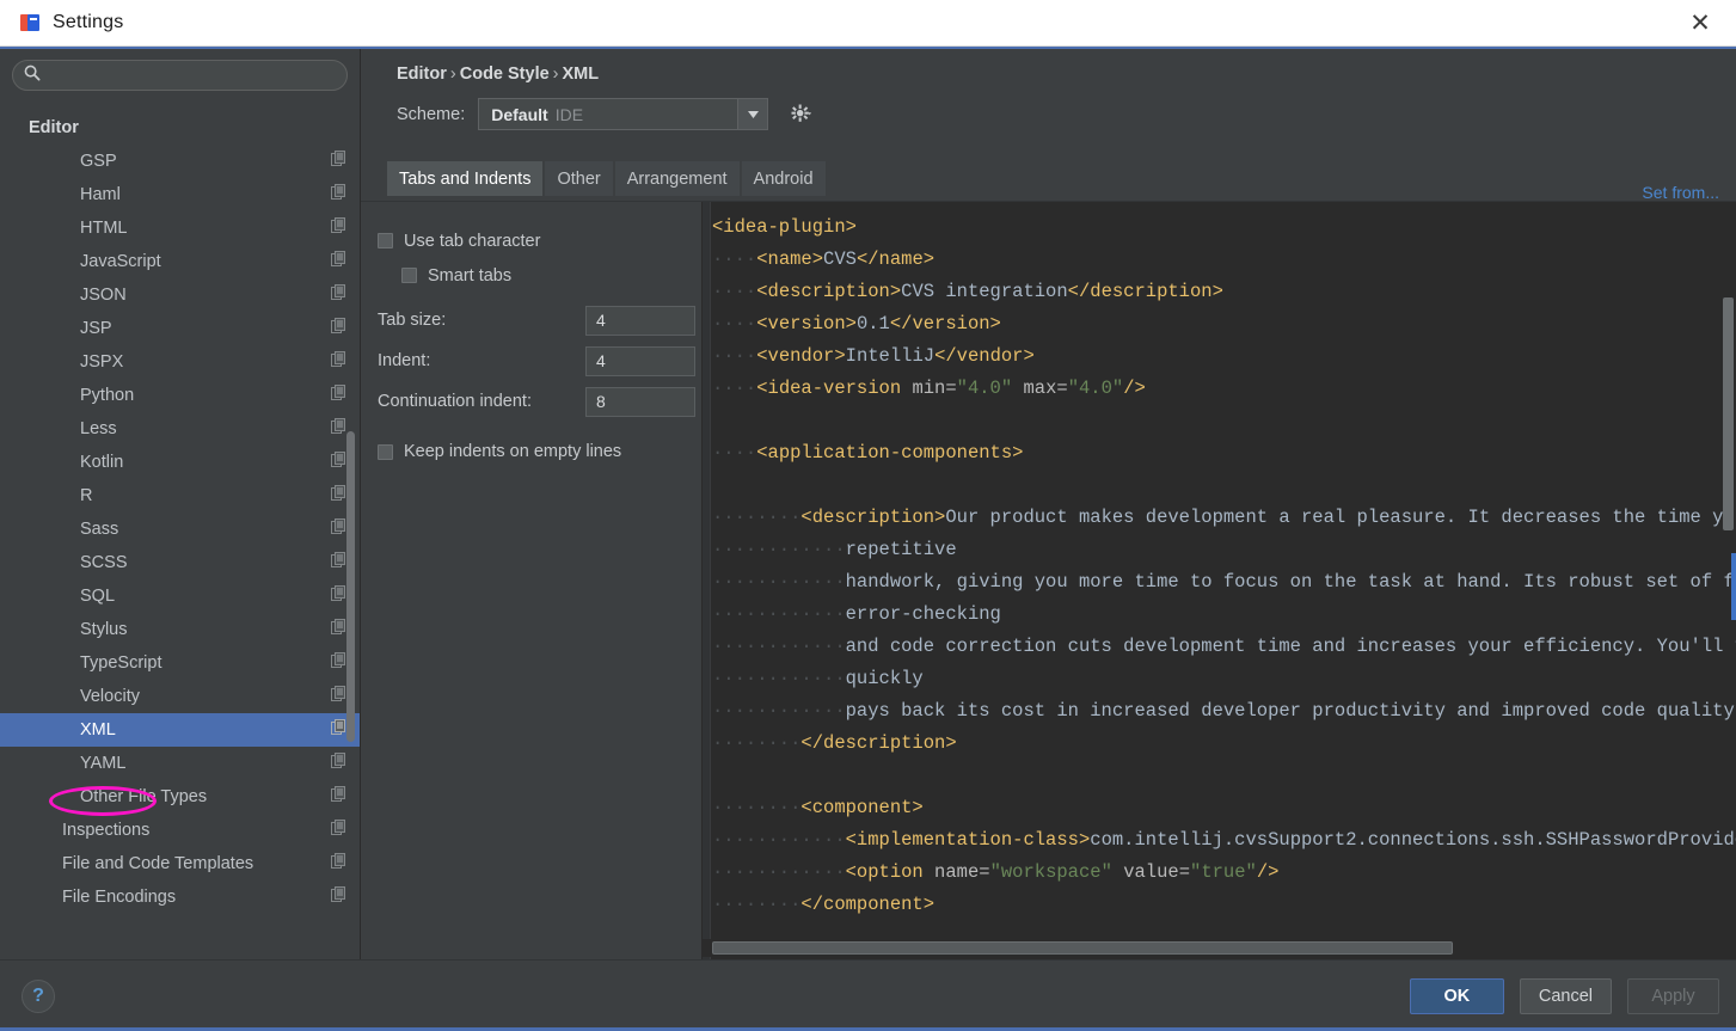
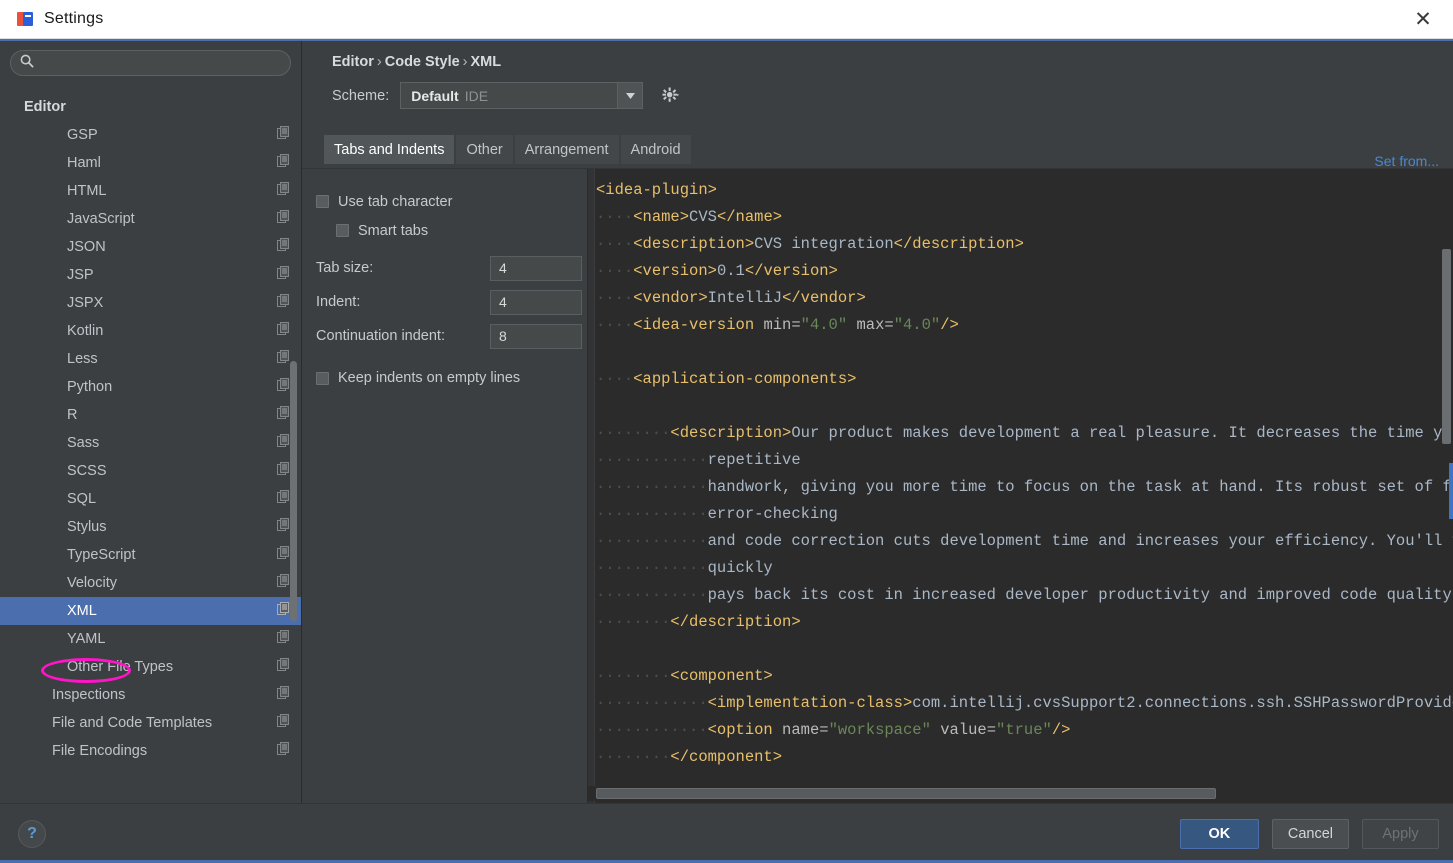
  Settings
  ✕
  Editor
  GSP
  Haml
  HTML
  JavaScript
  JSON
  JSP
  JSPX
- Python
+ Kotlin
  Less
- Kotlin
+ Python
  R
  Sass
  SCSS
  SQL
  Stylus
  TypeScript
  Velocity
  XML
  YAML
  Other File Types
  Inspections
  File and Code Templates
  File Encodings
  Editor › Code Style › XML
  Scheme:
  Default IDE
  Set from...
  Tabs and Indents
  Other
  Arrangement
  Android
  Use tab character
  Smart tabs
  Tab size:
  4
  Indent:
  4
  Continuation indent:
  8
  Keep indents on empty lines
  <idea-plugin>
  ····<name>CVS</name>
  ····<description>CVS integration</description>
  ····<version>0.1</version>
  ····<vendor>IntelliJ</vendor>
  ····<idea-version min="4.0" max="4.0"/>
  ····<application-components>
  ········<description>Our product makes development a real pleasure. It decreases the time y
  ············repetitive
  ············handwork, giving you more time to focus on the task at hand. Its robust set of f
  ············error-checking
  ············and code correction cuts development time and increases your efficiency. You'll
  ············quickly
  ············pays back its cost in increased developer productivity and improved code quality
  ········</description>
  ········<component>
  ············<implementation-class>com.intellij.cvsSupport2.connections.ssh.SSHPasswordProvid
  ············<option name="workspace" value="true"/>
  ········</component>
  ?
  OK
  Cancel
  Apply
